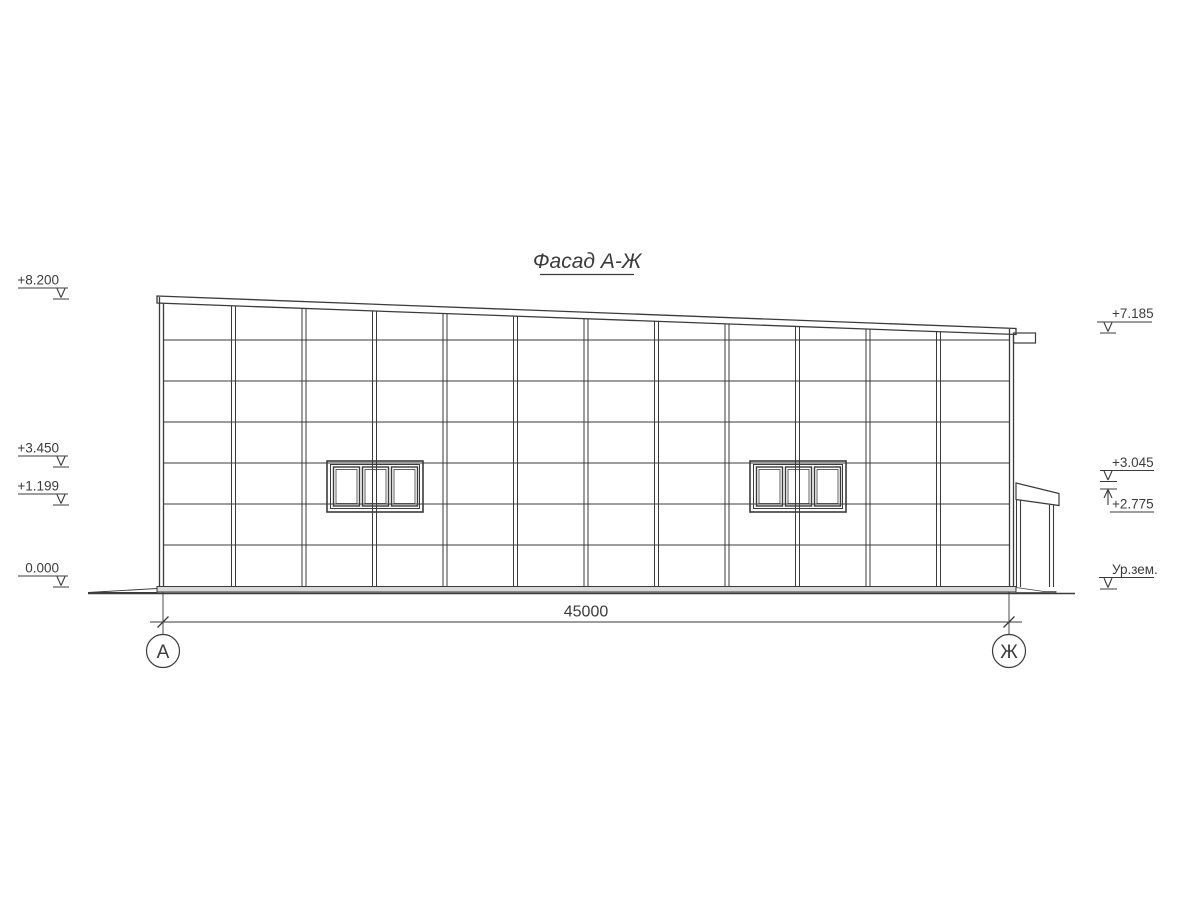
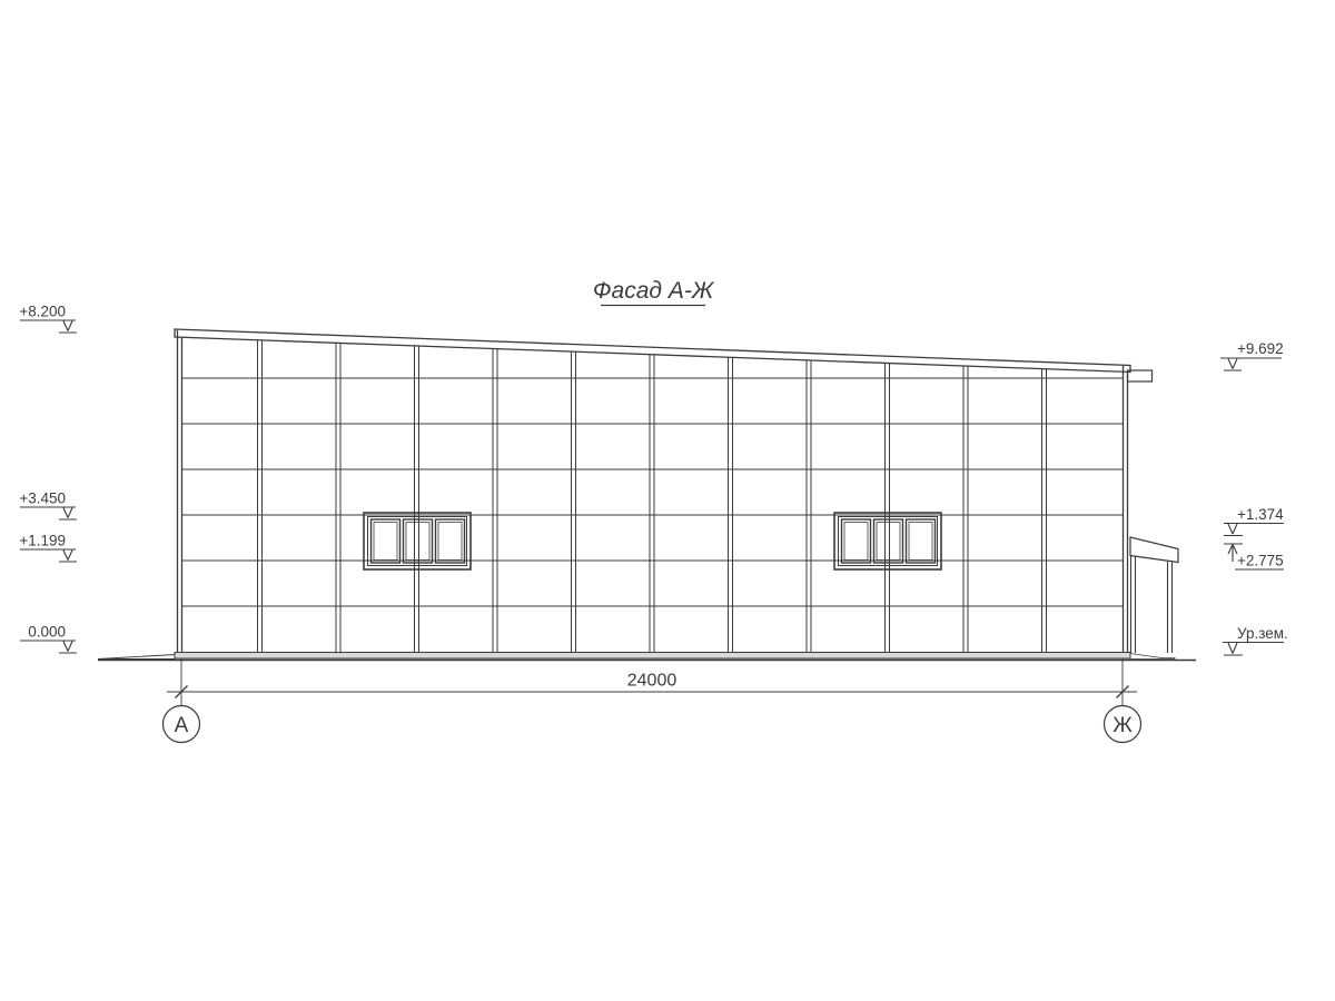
  Фасад А-Ж
- 45000
+ 24000
  А
  Ж
  +8.200
  +3.450
  +1.199
  0.000
- +7.185
+ +9.692
- +3.045
+ +1.374
  +2.775
  Ур.зем.
